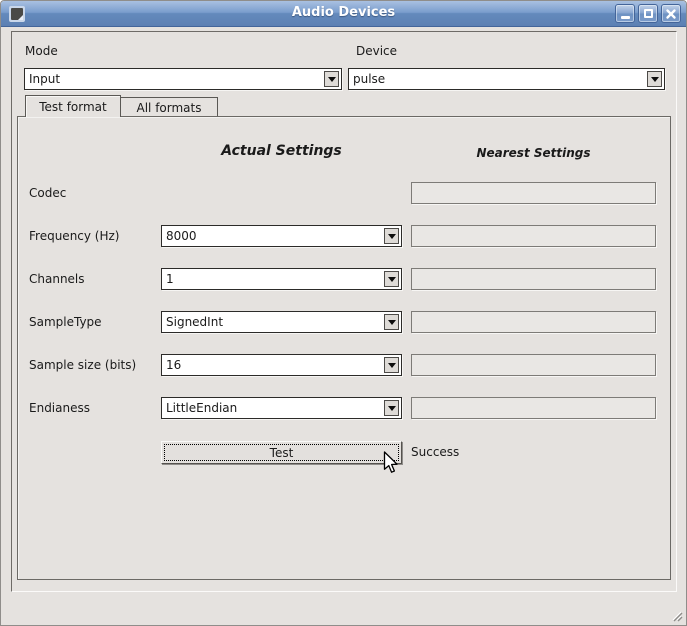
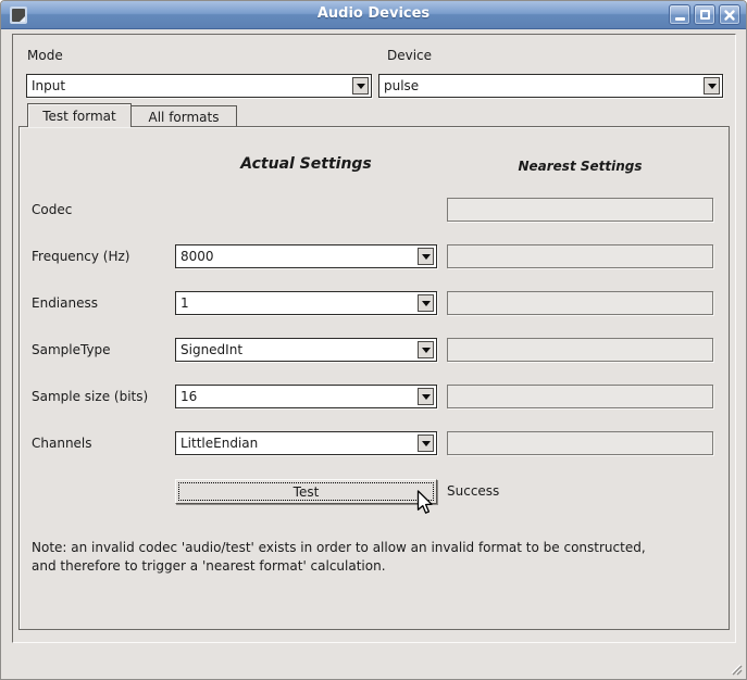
  Audio Devices
  Mode
  Device
  Input
  pulse
  Test format
  All formats
  Actual Settings
  Nearest Settings
  Codec
  Frequency (Hz)
  8000
- Channels
+ Endianess
  1
  SampleType
  SignedInt
  Sample size (bits)
  16
- Endianess
+ Channels
  LittleEndian
  Test
  Success
+ Note: an invalid codec 'audio/test' exists in order to allow an invalid format to be constructed,
+ and therefore to trigger a 'nearest format' calculation.
